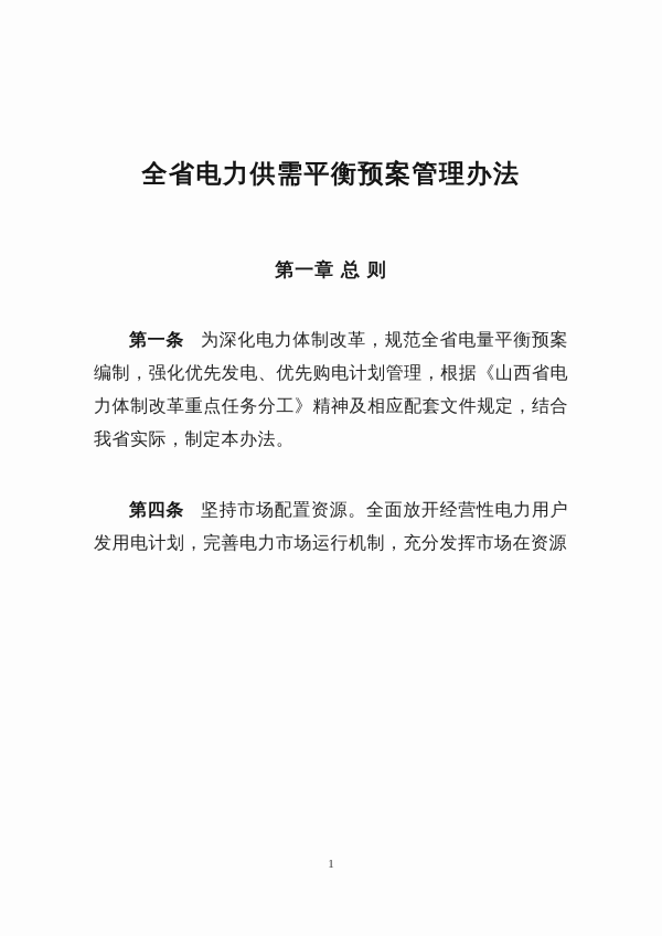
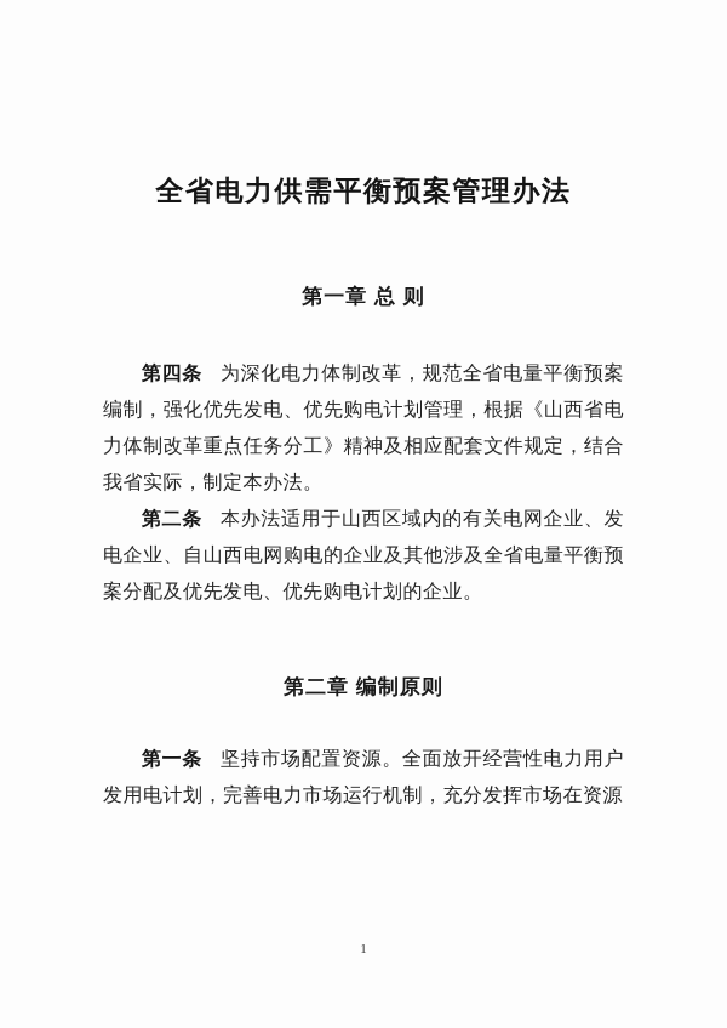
  全省电力供需平衡预案管理办法
  第一章 总 则
- 第一条 为深化电力体制改革，规范全省电量平衡预案编制，强化优先发电、优先购电计划管理，根据《山西省电力体制改革重点任务分工》精神及相应配套文件规定，结合我省实际，制定本办法。
+ 第四条 为深化电力体制改革，规范全省电量平衡预案编制，强化优先发电、优先购电计划管理，根据《山西省电力体制改革重点任务分工》精神及相应配套文件规定，结合我省实际，制定本办法。
+ 第二条 本办法适用于山西区域内的有关电网企业、发电企业、自山西电网购电的企业及其他涉及全省电量平衡预案分配及优先发电、优先购电计划的企业。
+ 第二章 编制原则
- 第四条 坚持市场配置资源。全面放开经营性电力用户发用电计划，完善电力市场运行机制，充分发挥市场在资源
+ 第一条 坚持市场配置资源。全面放开经营性电力用户发用电计划，完善电力市场运行机制，充分发挥市场在资源
  1
